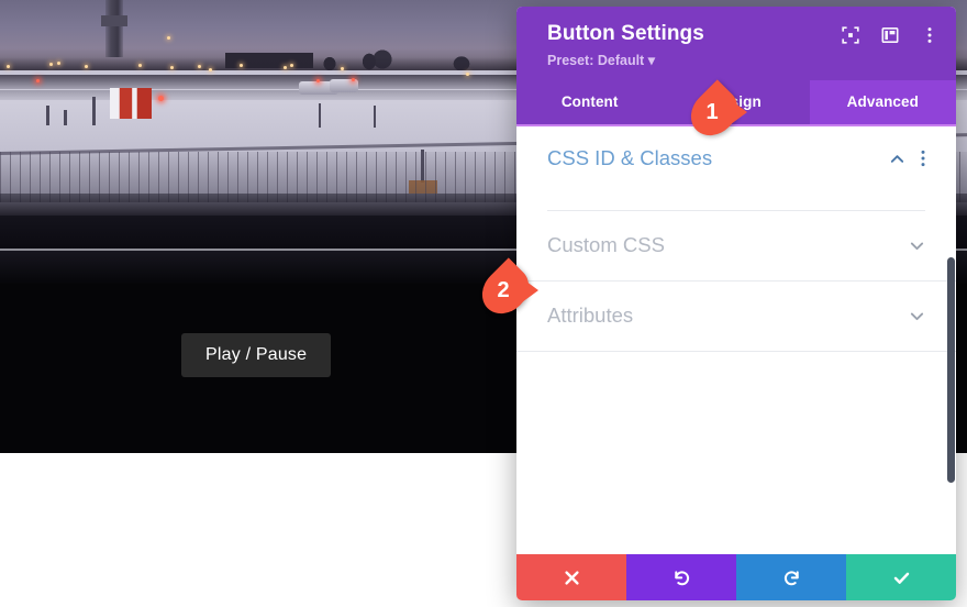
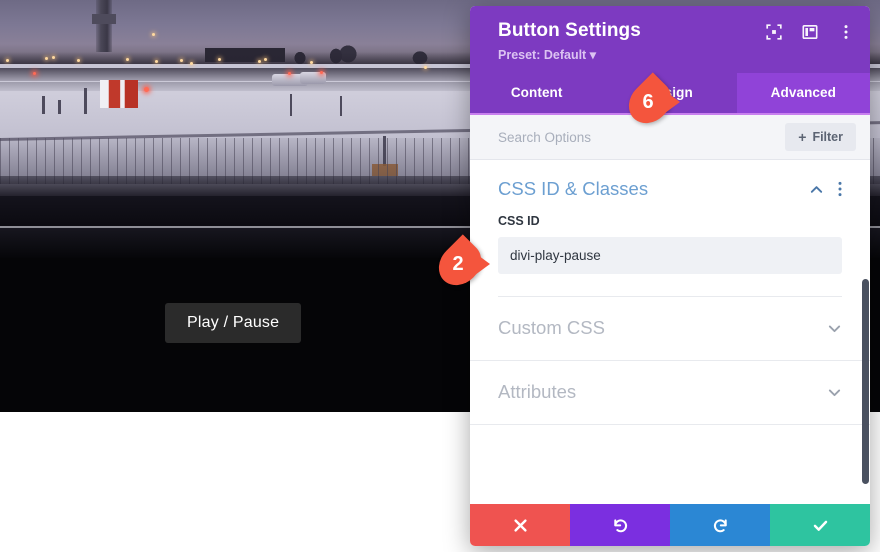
  Play / Pause
  Button Settings
  Preset: Default ▾
  Content
  Advanced
+ Search Options
+ +
+ Filter
  CSS ID & Classes
+ CSS ID
+ divi-play-pause
  Custom CSS
  Attributes
- 1
+ 6
  2
